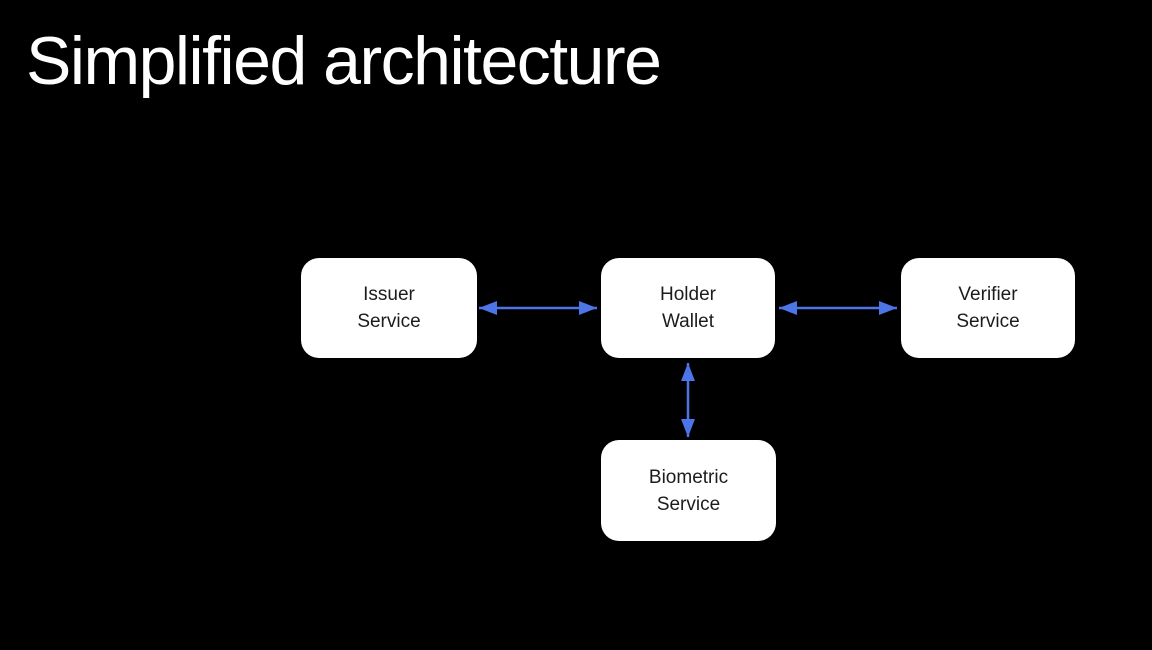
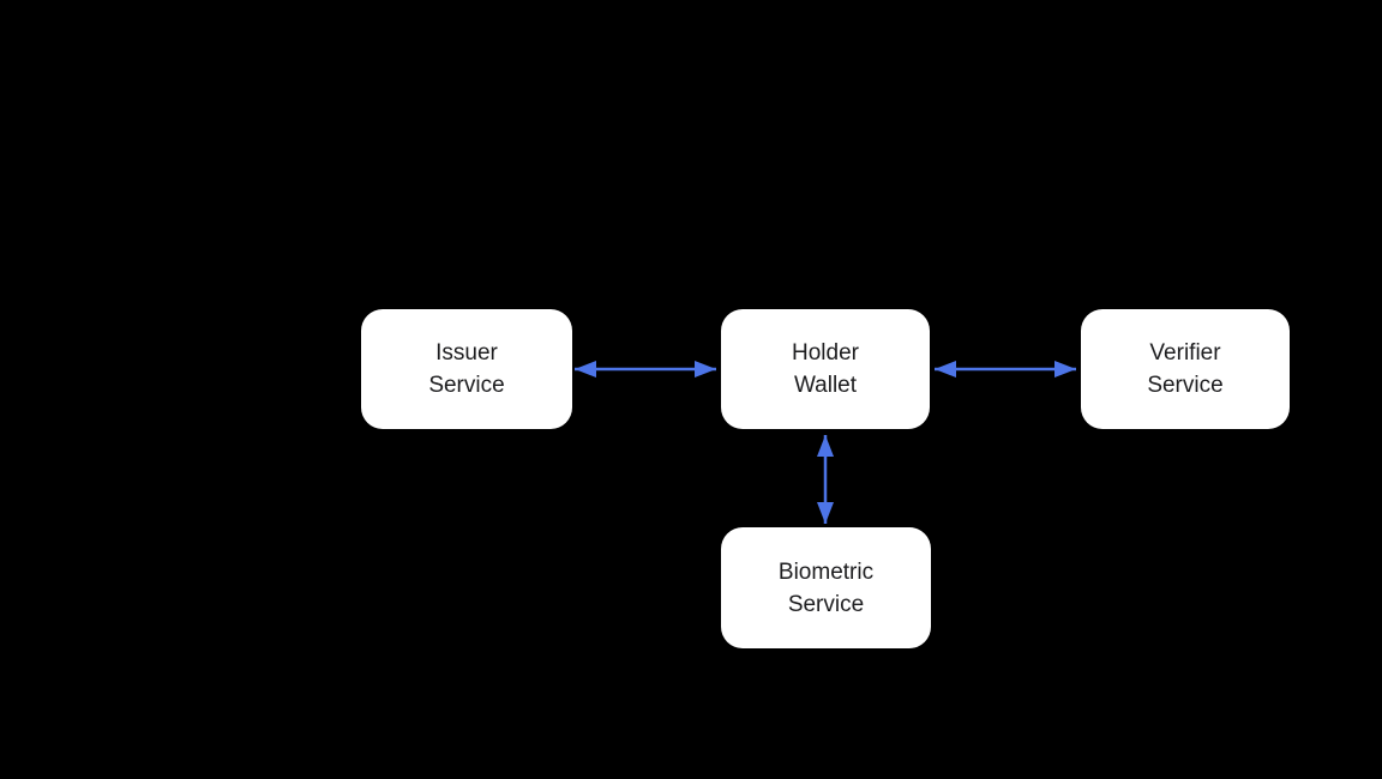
- Simplified architecture
  Issuer
  Service
  Holder
  Wallet
  Verifier
  Service
  Biometric
  Service
